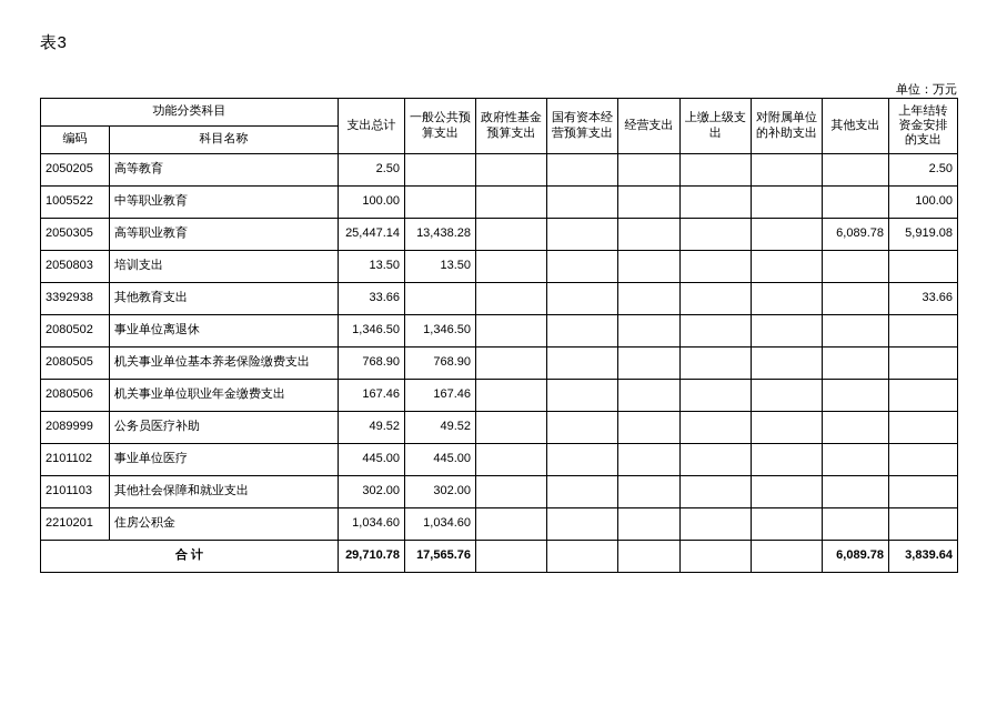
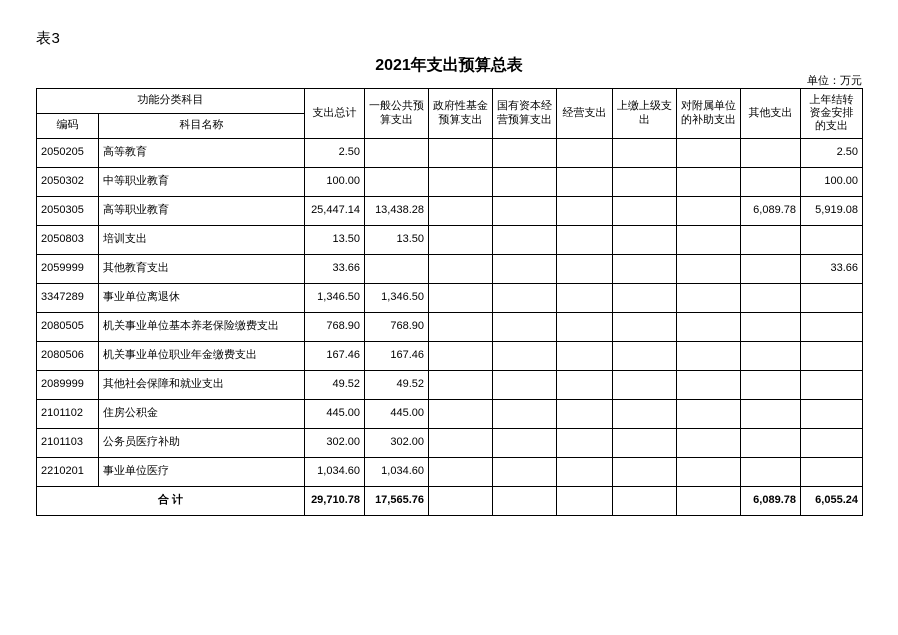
  表3
+ 2021年支出预算总表
  单位：万元
  功能分类科目	支出总计	一般公共预算支出	政府性基金预算支出	国有资本经营预算支出	经营支出	上缴上级支出	对附属单位的补助支出	其他支出	上年结转资金安排的支出
  编码	科目名称
  2050205	高等教育	2.50								2.50
- 1005522	中等职业教育	100.00								100.00
+ 2050302	中等职业教育	100.00								100.00
  2050305	高等职业教育	25,447.14	13,438.28						6,089.78	5,919.08
  2050803	培训支出	13.50	13.50
- 3392938	其他教育支出	33.66								33.66
+ 2059999	其他教育支出	33.66								33.66
- 2080502	事业单位离退休	1,346.50	1,346.50
+ 3347289	事业单位离退休	1,346.50	1,346.50
  2080505	机关事业单位基本养老保险缴费支出	768.90	768.90
  2080506	机关事业单位职业年金缴费支出	167.46	167.46
- 2089999	公务员医疗补助	49.52	49.52
+ 2089999	其他社会保障和就业支出	49.52	49.52
- 2101102	事业单位医疗	445.00	445.00
+ 2101102	住房公积金	445.00	445.00
- 2101103	其他社会保障和就业支出	302.00	302.00
+ 2101103	公务员医疗补助	302.00	302.00
- 2210201	住房公积金	1,034.60	1,034.60
+ 2210201	事业单位医疗	1,034.60	1,034.60
- 合 计	29,710.78	17,565.76						6,089.78	3,839.64
+ 合 计	29,710.78	17,565.76						6,089.78	6,055.24
